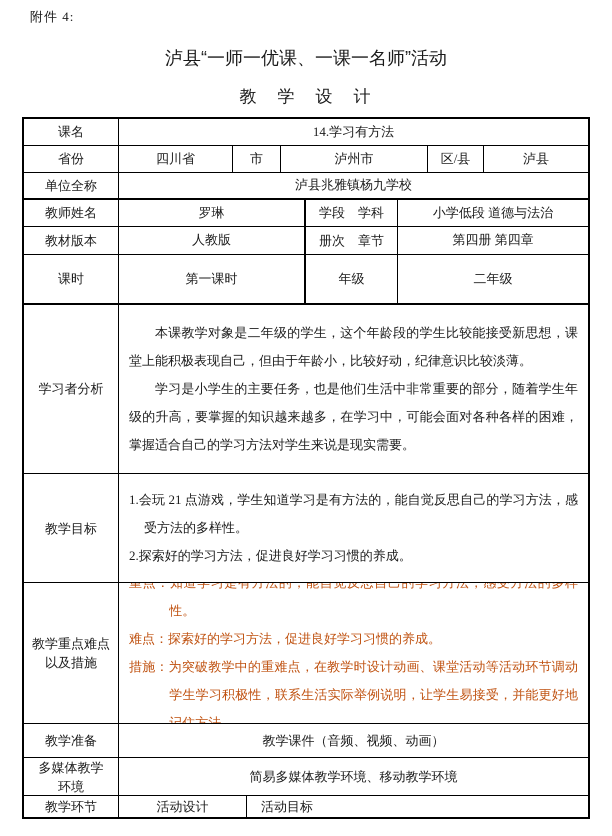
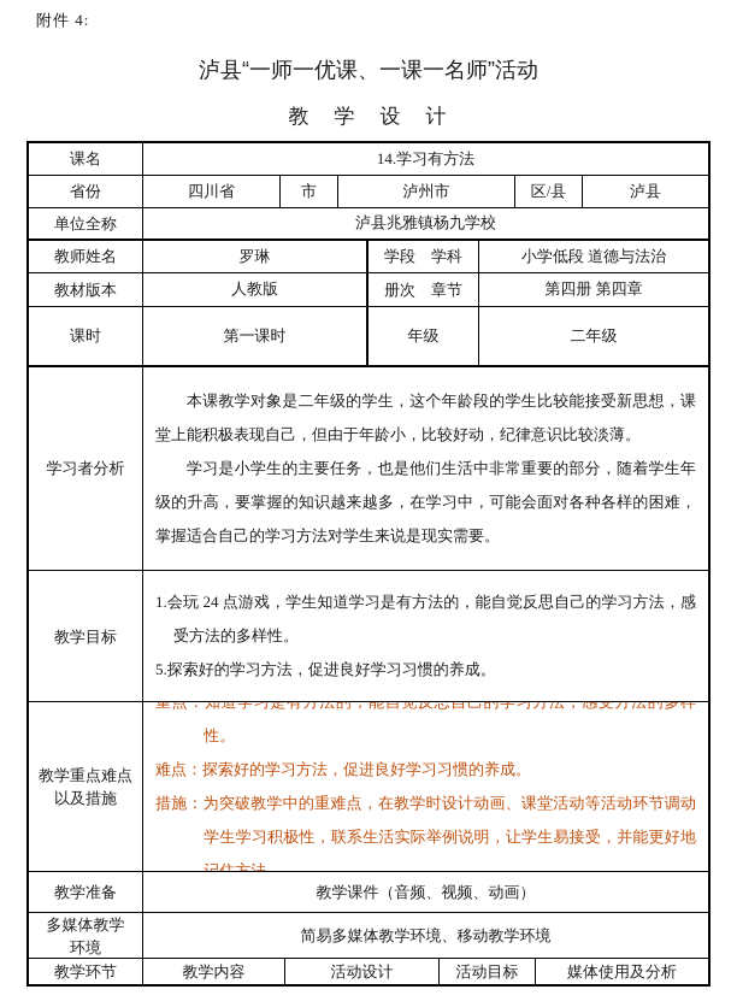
  附件 4:
  泸县“一师一优课、一课一名师”活动
  教 学 设 计
  课名
  14.学习有方法
  省份
  四川省
  市
  泸州市
  区/县
  泸县
  单位全称
  泸县兆雅镇杨九学校
  教师姓名
  罗琳
  学段 学科
  小学低段 道德与法治
  教材版本
  人教版
  册次 章节
  第四册 第四章
  课时
  第一课时
  年级
  二年级
  学习者分析
  本课教学对象是二年级的学生，这个年龄段的学生比较能接受新思想，课堂上能积极表现自己，但由于年龄小，比较好动，纪律意识比较淡薄。
  学习是小学生的主要任务，也是他们生活中非常重要的部分，随着学生年级的升高，要掌握的知识越来越多，在学习中，可能会面对各种各样的困难，掌握适合自己的学习方法对学生来说是现实需要。
  教学目标
- 1.会玩 21 点游戏，学生知道学习是有方法的，能自觉反思自己的学习方法，感受方法的多样性。
+ 1.会玩 24 点游戏，学生知道学习是有方法的，能自觉反思自己的学习方法，感受方法的多样性。
- 2.探索好的学习方法，促进良好学习习惯的养成。
+ 5.探索好的学习方法，促进良好学习习惯的养成。
  教学重点难点
  以及措施
  重点：知道学习是有方法的，能自觉反思自己的学习方法，感受方法的多样性。
  难点：探索好的学习方法，促进良好学习习惯的养成。
  措施：为突破教学中的重难点，在教学时设计动画、课堂活动等活动环节调动学生学习积极性，联系生活实际举例说明，让学生易接受，并能更好地记住方法。
  教学准备
  教学课件（音频、视频、动画）
  多媒体教学
  环境
  简易多媒体教学环境、移动教学环境
  教学环节
+ 教学内容
  活动设计
  活动目标
+ 媒体使用及分析
